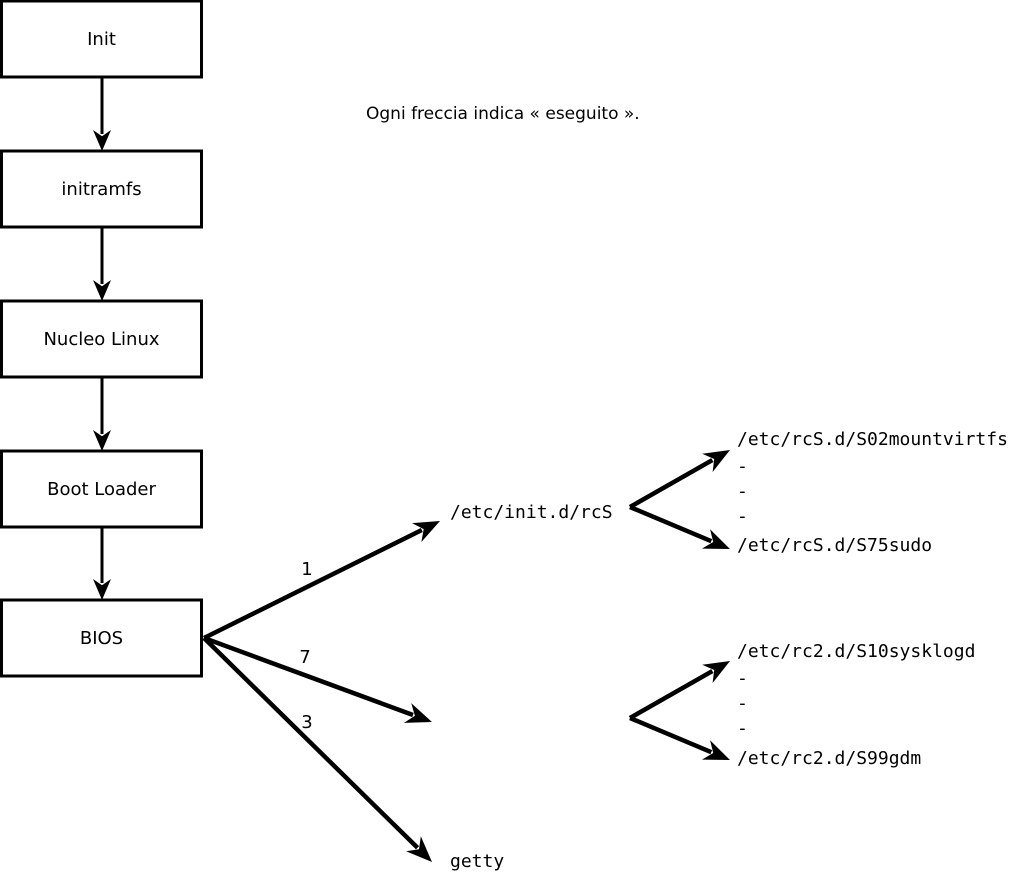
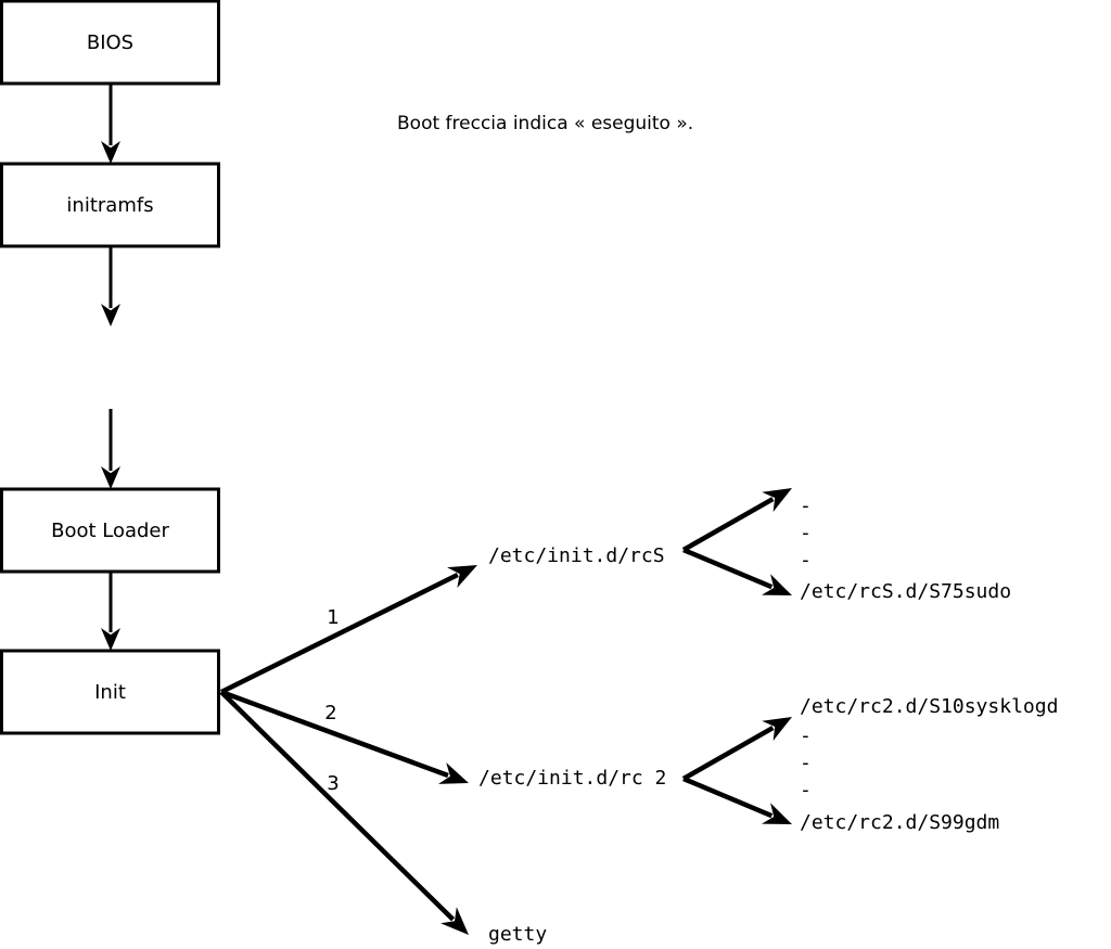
- Init
+ BIOS
  initramfs
- Nucleo Linux
  Boot Loader
- BIOS
+ Init
  1
  /etc/init.d/rcS
- 7
+ 2
+ /etc/init.d/rc 2
  3
  getty
- /etc/rcS.d/S02mountvirtfs
  /etc/rcS.d/S75sudo
  -
  -
  -
  /etc/rc2.d/S10sysklogd
  /etc/rc2.d/S99gdm
  -
  -
  -
- Ogni freccia indica « eseguito ».
+ Boot freccia indica « eseguito ».
